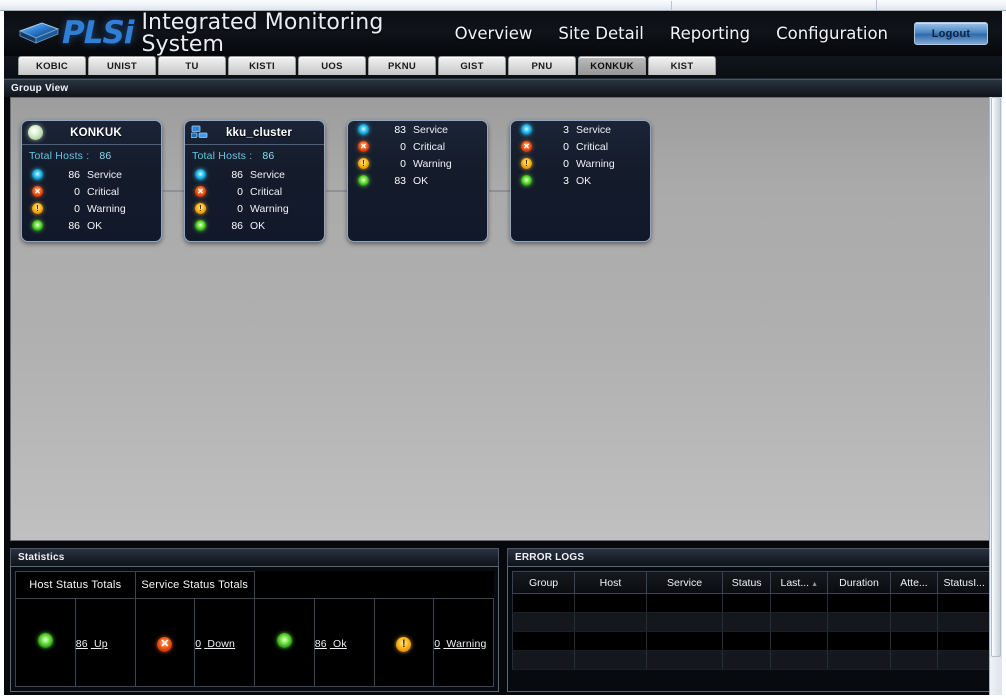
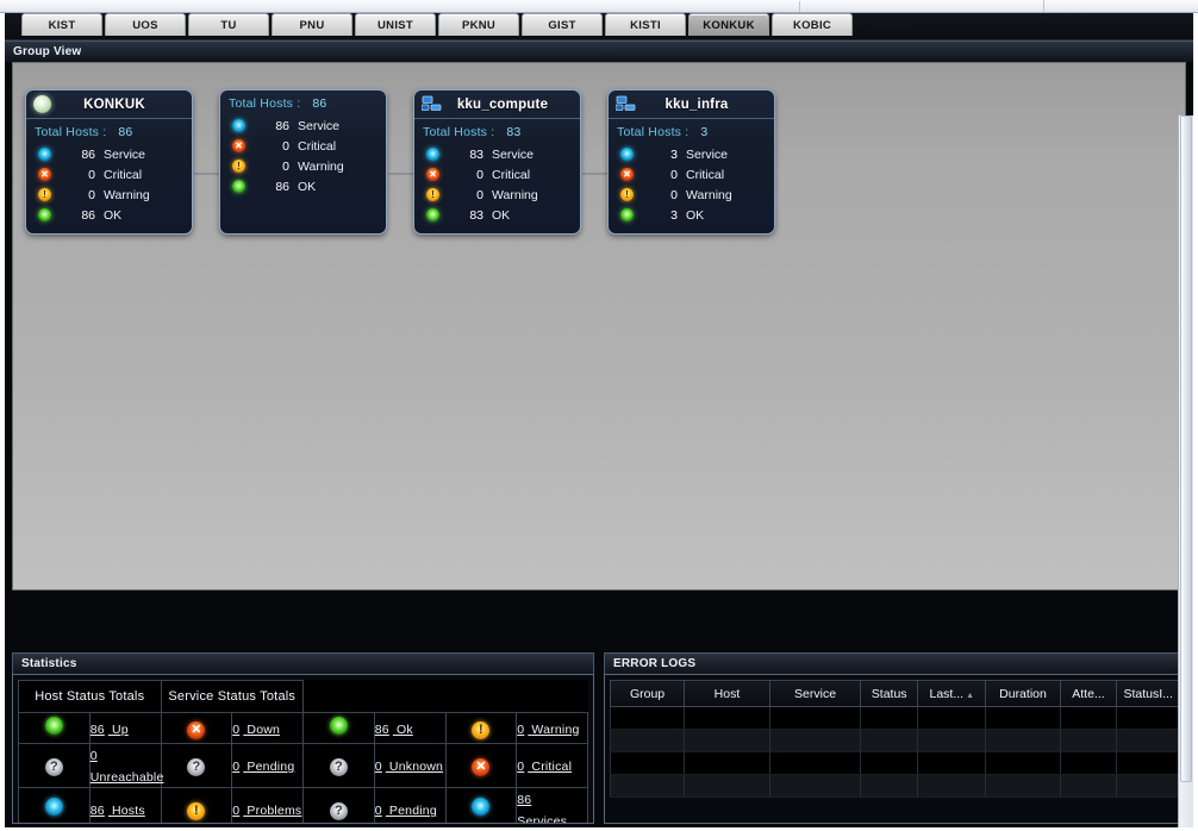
- PLSi
- Integrated Monitoring System
- Overview
- Site Detail
- Reporting
- Configuration
- Logout
- KOBIC
+ KIST
- UNIST
+ UOS
  TU
- KISTI
+ PNU
- UOS
+ UNIST
  PKNU
  GIST
- PNU
+ KISTI
  KONKUK
- KIST
+ KOBIC
  Group View
  KONKUK
  Total Hosts : 86
  86
  Service
  ✕
  0
  Critical
  !
  0
  Warning
  86
  OK
- kku_cluster
  Total Hosts : 86
  86
  Service
  ✕
  0
  Critical
  !
  0
  Warning
  86
  OK
+ kku_compute
+ Total Hosts : 83
  83
  Service
  ✕
  0
  Critical
  !
  0
  Warning
  83
  OK
+ kku_infra
+ Total Hosts : 3
  3
  Service
  ✕
  0
  Critical
  !
  0
  Warning
  3
  OK
  Statistics
  Host Status Totals	Service Status Totals
  	86 Up	✕	0 Down		86 Ok	!	0 Warning
+ ?	0 Unreachable	?	0 Pending	?	0 Unknown	✕	0 Critical
+ 	86 Hosts	!	0 Problems	?	0 Pending		86 Services
  ERROR LOGS
  Group	Host	Service	Status	Last...	Duration	Atte...	StatusI...
